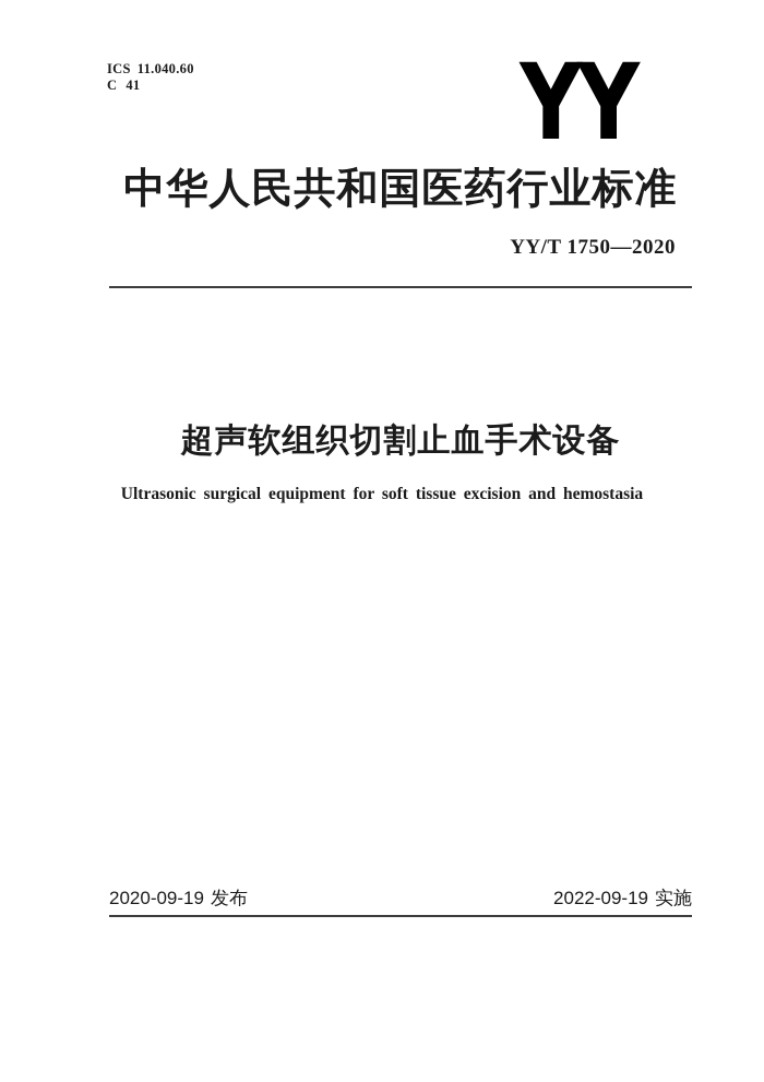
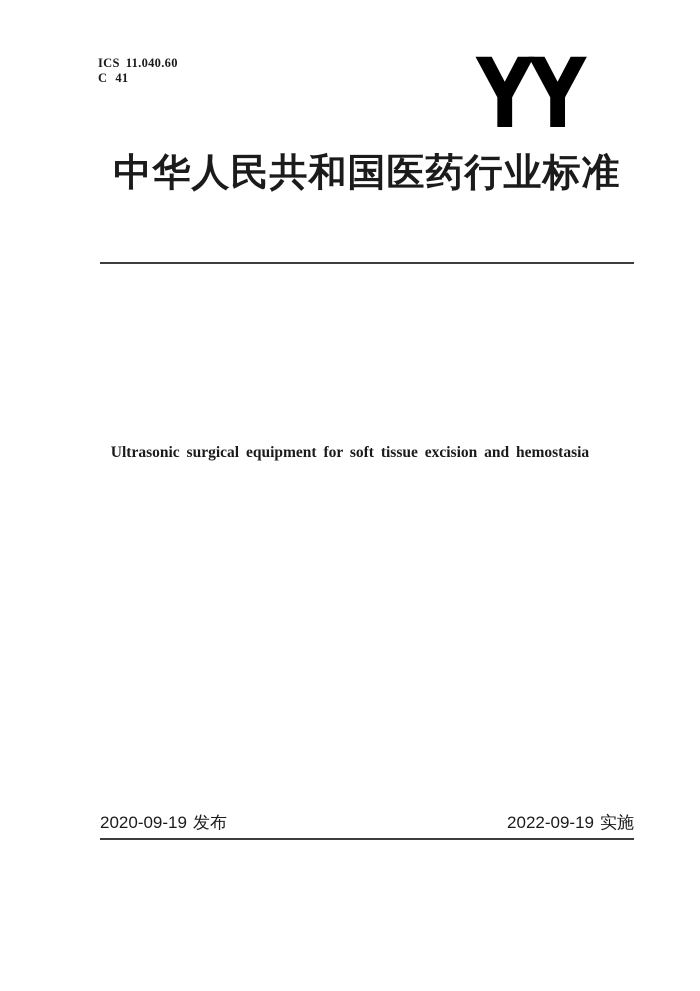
  ICS 11.040.60
  C 41
  YY
  中华人民共和国医药行业标准
- YY/T 1750—2020
- 超声软组织切割止血手术设备
  Ultrasonic surgical equipment for soft tissue excision and hemostasia
  2020-09-19 发布
  2022-09-19 实施
